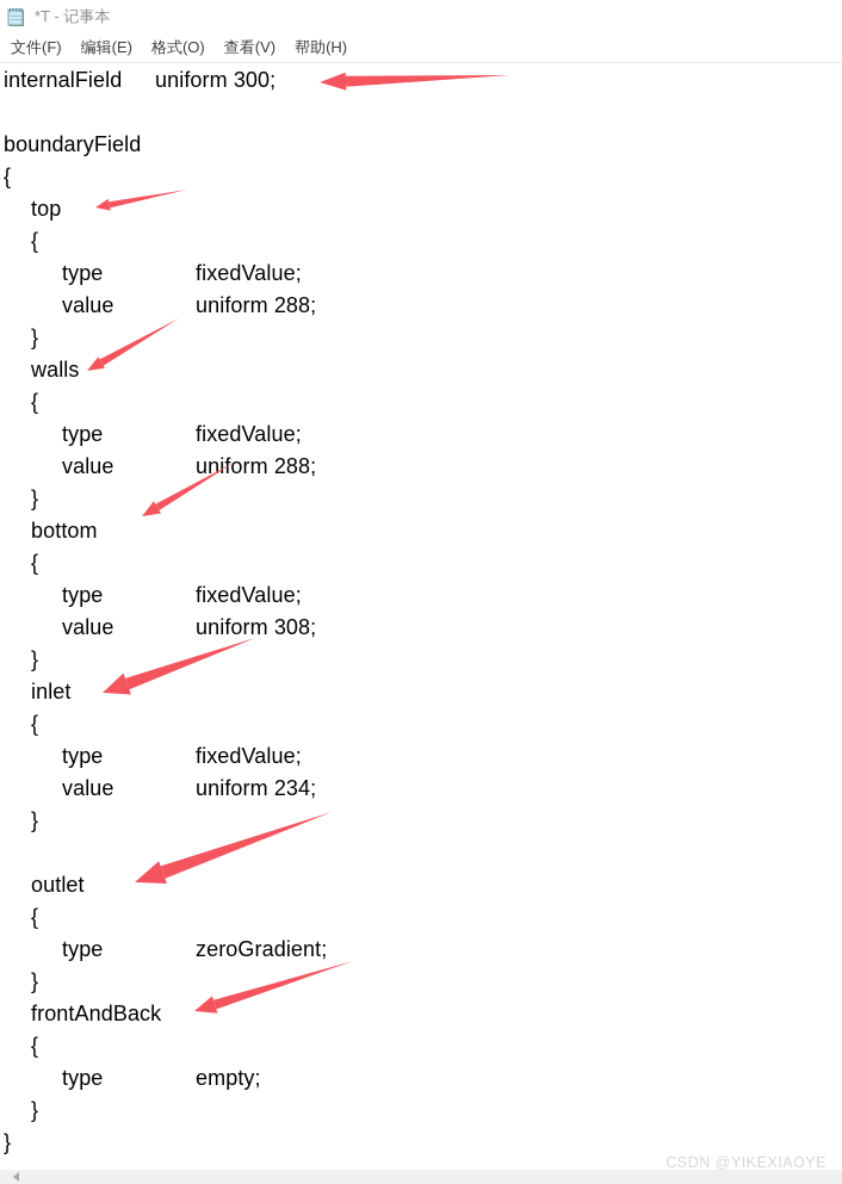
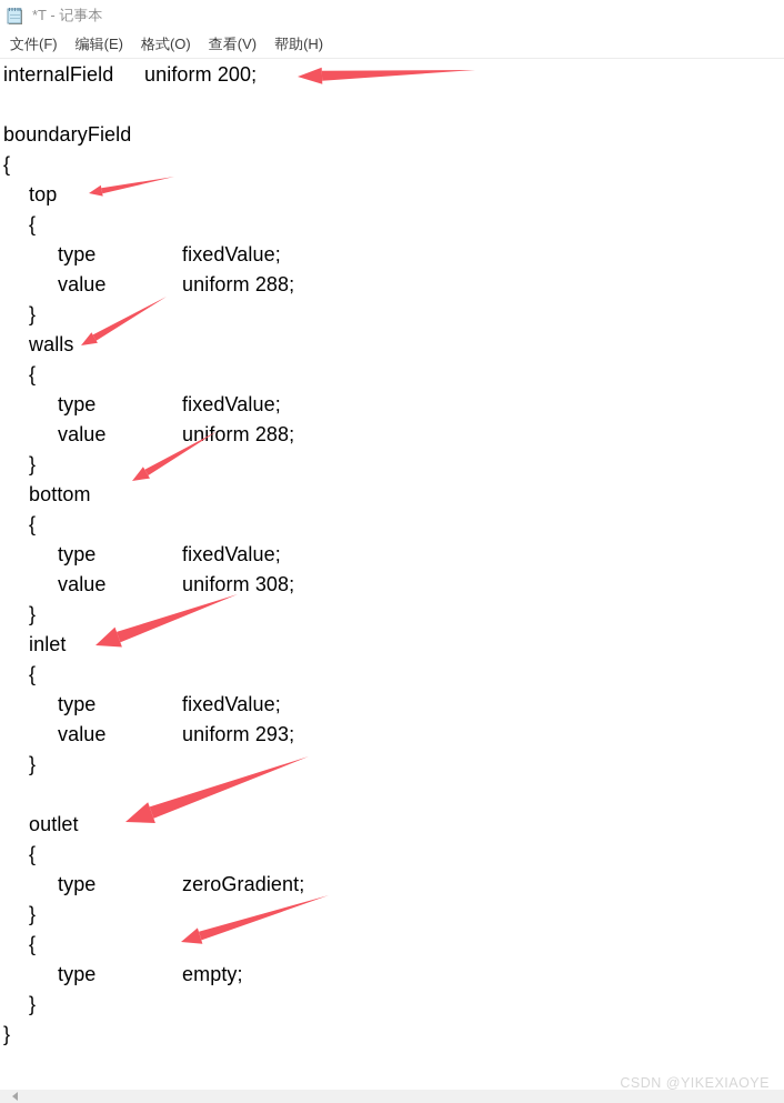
  *T - 记事本
  文件(F)
  编辑(E)
  格式(O)
  查看(V)
  帮助(H)
- internalField uniform 300;
+ internalField uniform 200;
  boundaryField
  {
  top
  {
  type fixedValue;
  value uniform 288;
  }
  walls
  {
  type fixedValue;
  value uniorm 288;
  }
  bottom
  {
  type fixedValue;
  value uniform 308;
  }
  inlet
  {
  type fixedValue;
- value uniform 234;
+ value uniform 293;
  }
  outlet
  {
  type zeroGradient;
  }
- frontAndBack
  {
  type empty;
  }
  }
  CSDN @YIKEXIAOYE
